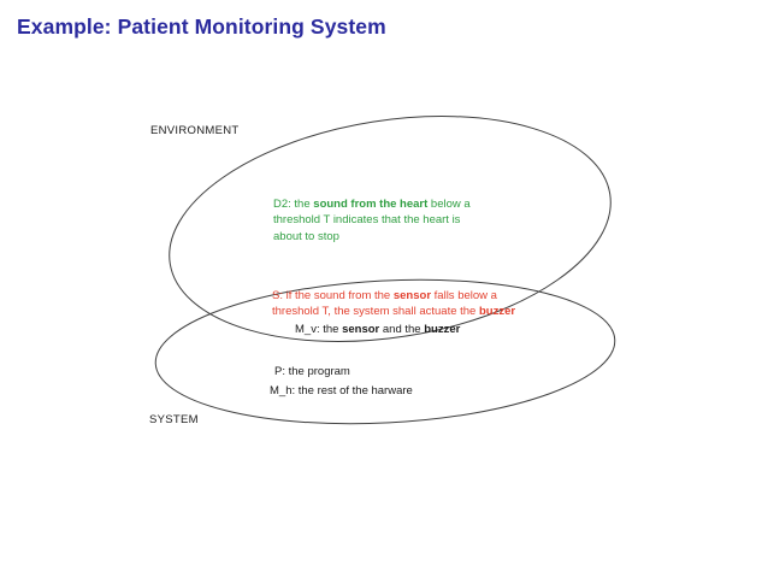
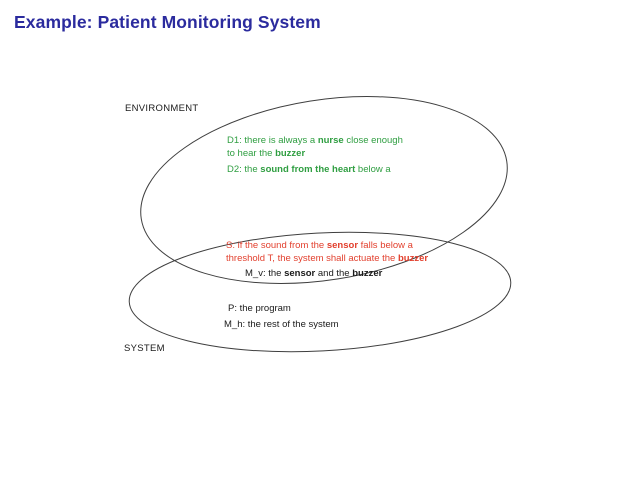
  Example: Patient Monitoring System
  ENVIRONMENT
+ D1: there is always a nurse close enough
+ to hear the buzzer
  D2: the sound from the heart below a
- threshold T indicates that the heart is
- about to stop
  S: if the sound from the sensor falls below a
  threshold T, the system shall actuate the buzzer
  M_v: the sensor and the buzzer
  P: the program
- M_h: the rest of the harware
+ M_h: the rest of the system
  SYSTEM
